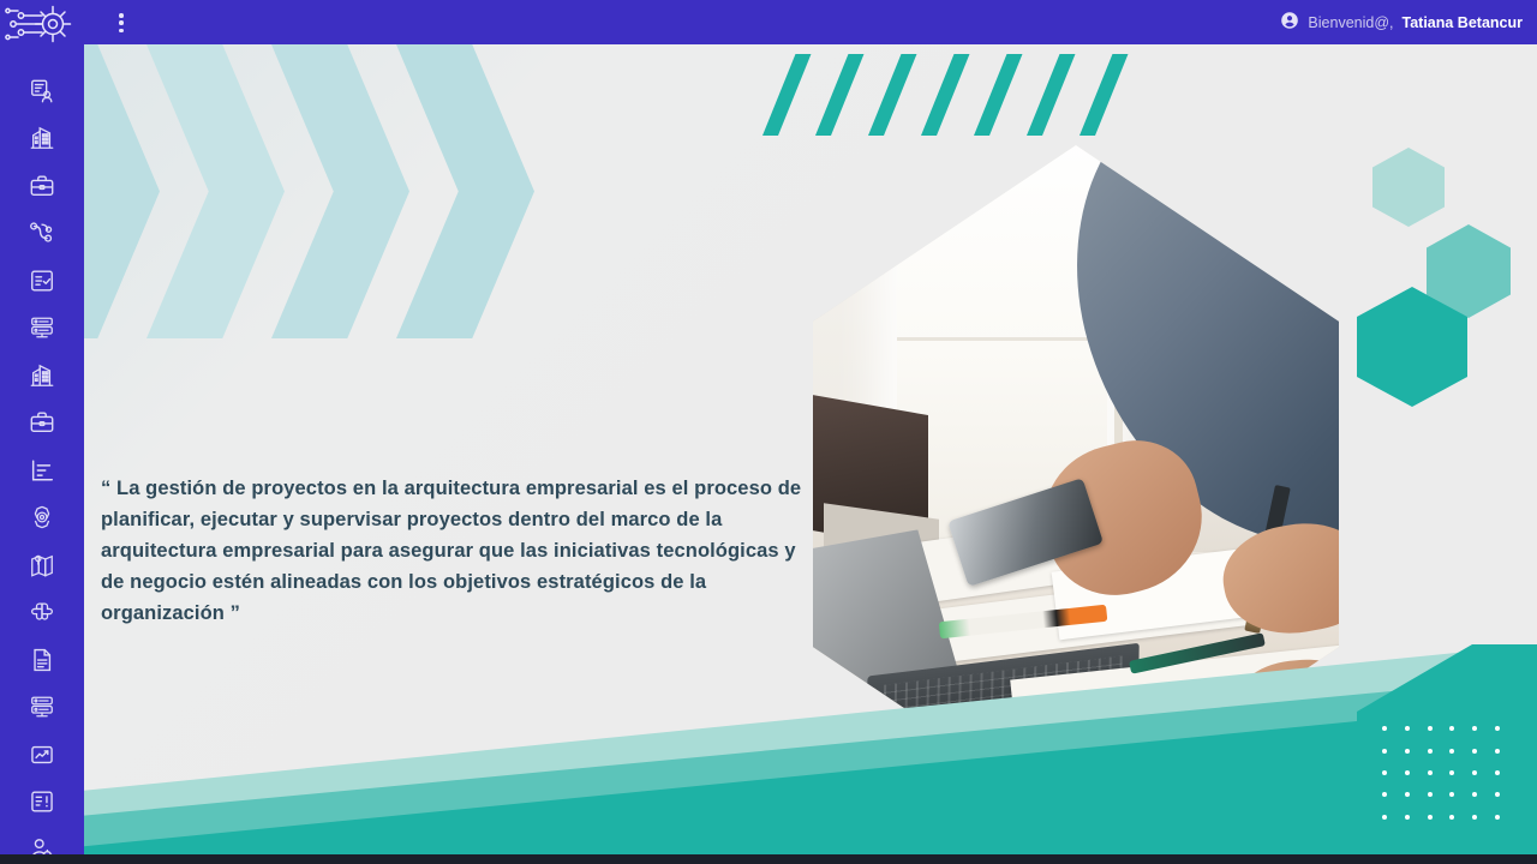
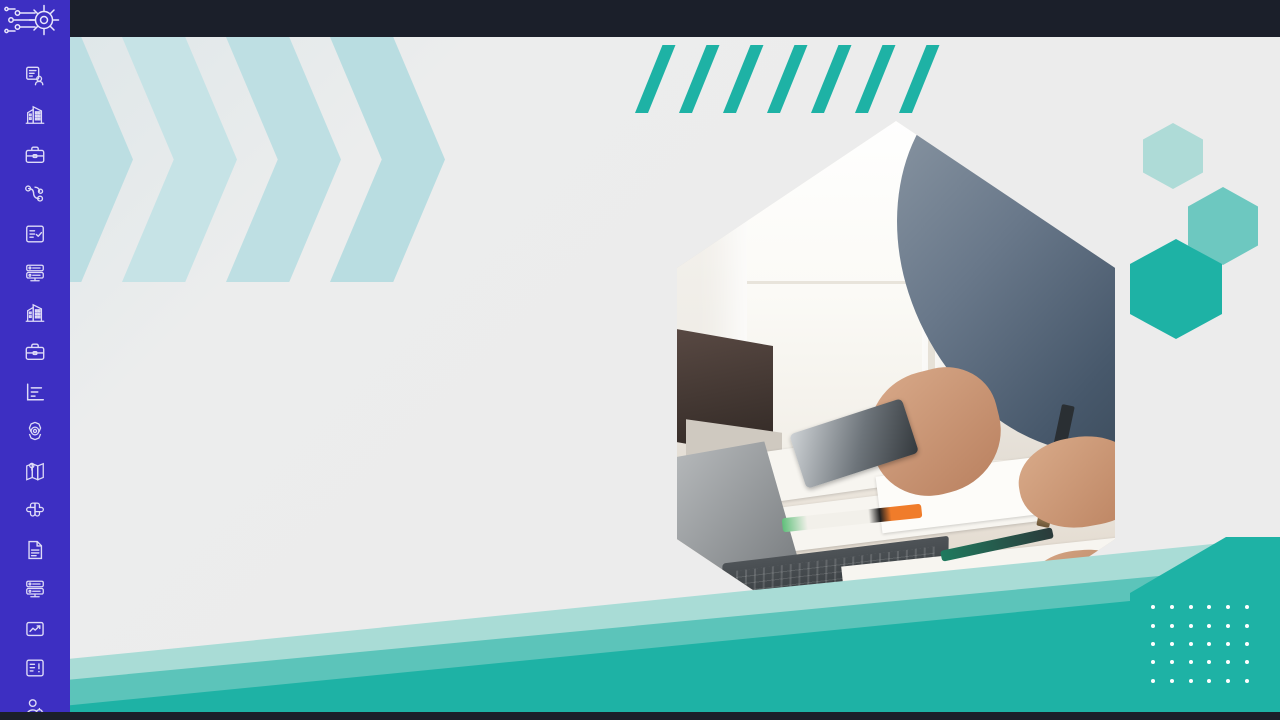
- Bienvenid@,
- Tatiana Betancur
- “ La gestión de proyectos en la arquitectura empresarial es el proceso de planificar, ejecutar y supervisar proyectos dentro del marco de la arquitectura empresarial para asegurar que las iniciativas tecnológicas y de negocio estén alineadas con los objetivos estratégicos de la organización ”
